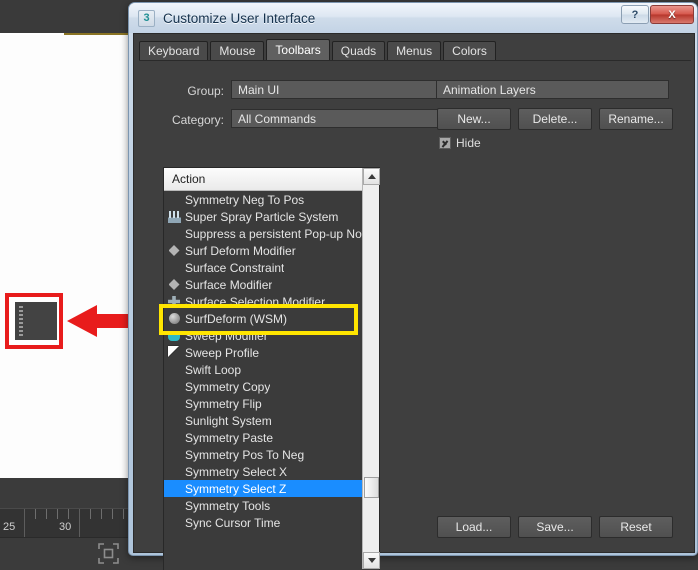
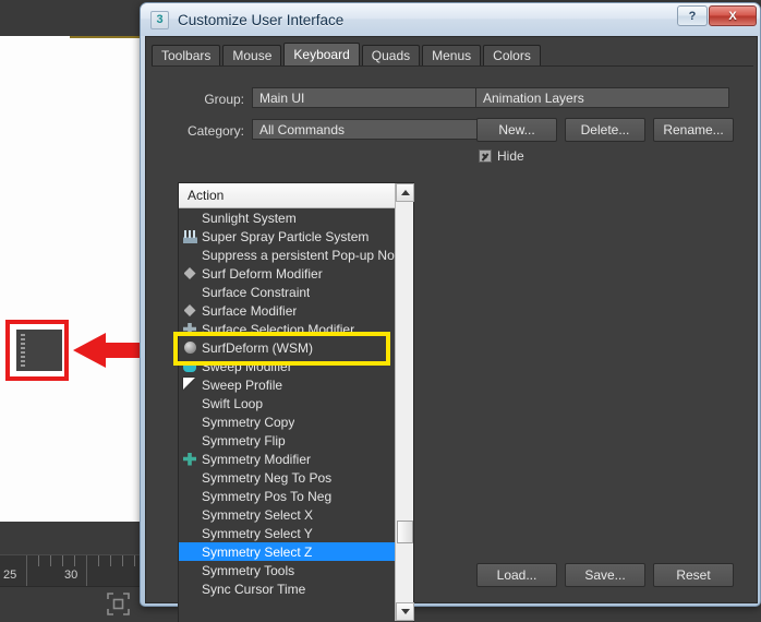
  25
  30
  3
  Customize User Interface
  ?
  X
- Keyboard
+ Toolbars
  Mouse
- Toolbars
+ Keyboard
  Quads
  Menus
  Colors
  Group:
  Main UI
  Category:
  All Commands
  Action
- Symmetry Neg To Pos
+ Sunlight System
  Super Spray Particle System
  Suppress a persistent Pop-up No
  Surf Deform Modifier
  Surface Constraint
  Surface Modifier
  Surface Selection Modifier
  SurfDeform (WSM)
  Sweep Modifier
  Sweep Profile
  Swift Loop
  Symmetry Copy
  Symmetry Flip
+ Symmetry Modifier
- Sunlight System
+ Symmetry Neg To Pos
- Symmetry Paste
  Symmetry Pos To Neg
  Symmetry Select X
+ Symmetry Select Y
  Symmetry Select Z
  Symmetry Tools
  Sync Cursor Time
  Animation Layers
  New...
  Delete...
  Rename...
  Hide
  Load...
  Save...
  Reset
